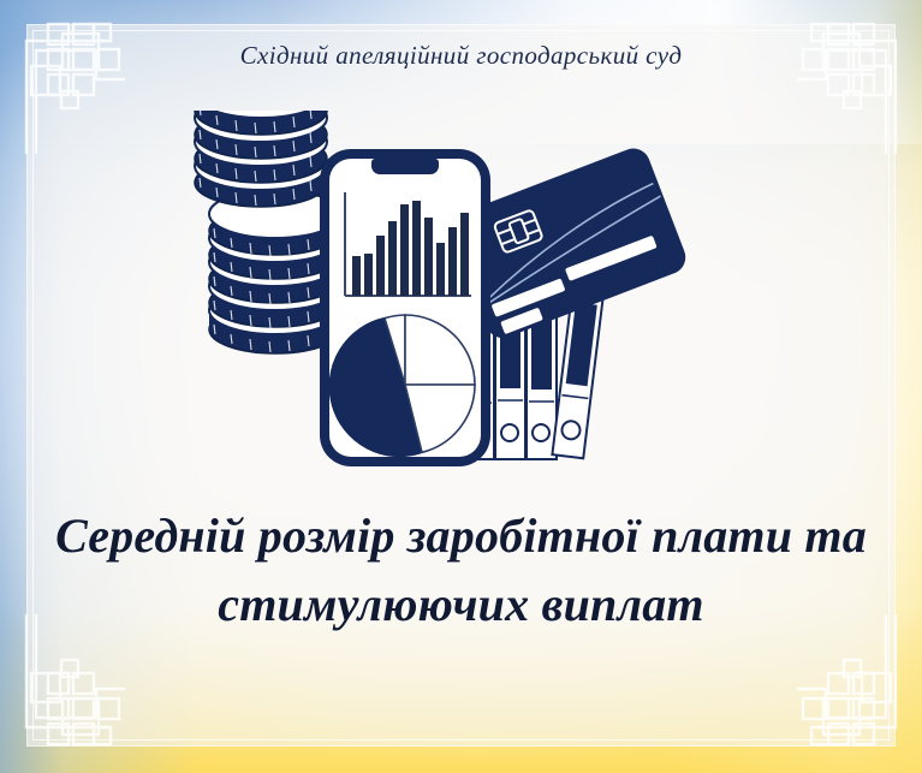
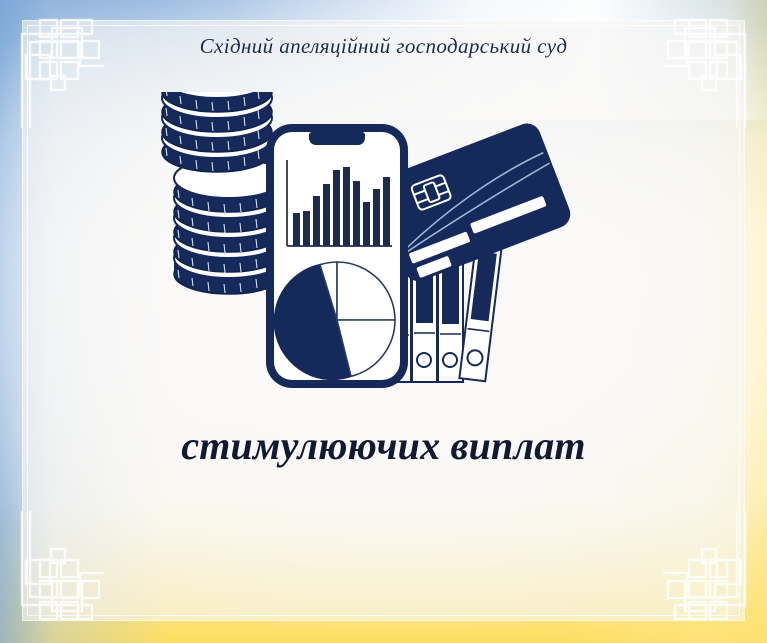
  Східний апеляційний господарський суд
- Середній розмір заробітної плати та
  стимулюючих виплат
